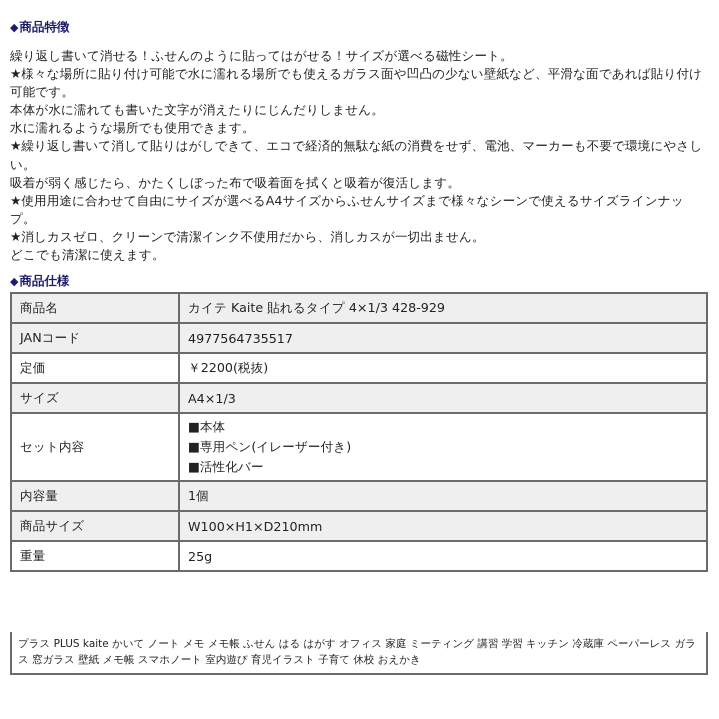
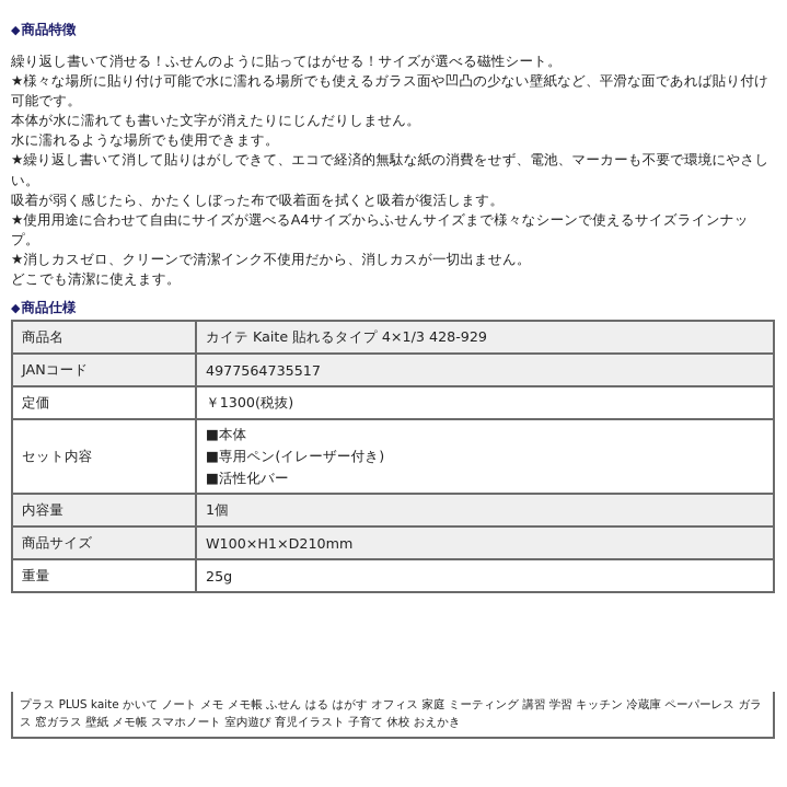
  ◆商品特徴
  繰り返し書いて消せる！ふせんのように貼ってはがせる！サイズが選べる磁性シート。
  ★様々な場所に貼り付け可能で水に濡れる場所でも使えるガラス面や凹凸の少ない壁紙など、平滑な面であれば貼り付け
  可能です。
  本体が水に濡れても書いた文字が消えたりにじんだりしません。
  水に濡れるような場所でも使用できます。
  ★繰り返し書いて消して貼りはがしできて、エコで経済的無駄な紙の消費をせず、電池、マーカーも不要で環境にやさし
  い。
  吸着が弱く感じたら、かたくしぼった布で吸着面を拭くと吸着が復活します。
  ★使用用途に合わせて自由にサイズが選べるA4サイズからふせんサイズまで様々なシーンで使えるサイズラインナッ
  プ。
  ★消しカスゼロ、クリーンで清潔インク不使用だから、消しカスが一切出ません。
  どこでも清潔に使えます。
  ◆商品仕様
  商品名	カイテ Kaite 貼れるタイプ 4×1/3 428-929
  JANコード	4977564735517
- 定価	￥2200(税抜)
+ 定価	￥1300(税抜)
- サイズ	A4×1/3
  セット内容	■本体 ■専用ペン(イレーザー付き) ■活性化バー
  内容量	1個
  商品サイズ	W100×H1×D210mm
  重量	25g
  プラス PLUS kaite かいて ノート メモ メモ帳 ふせん はる はがす オフィス 家庭 ミーティング 講習 学習 キッチン 冷蔵庫 ペーパーレス ガラス 窓ガラス 壁紙 メモ帳 スマホノート 室内遊び 育児イラスト 子育て 休校 おえかき
